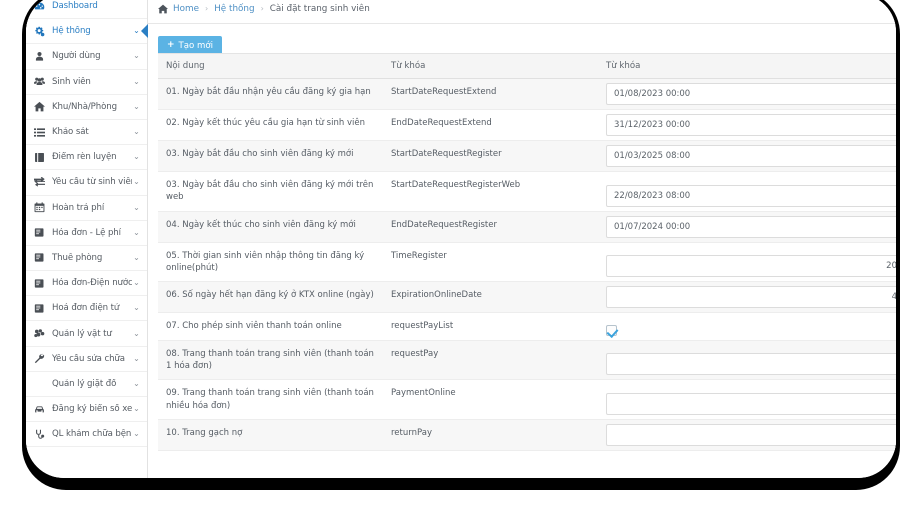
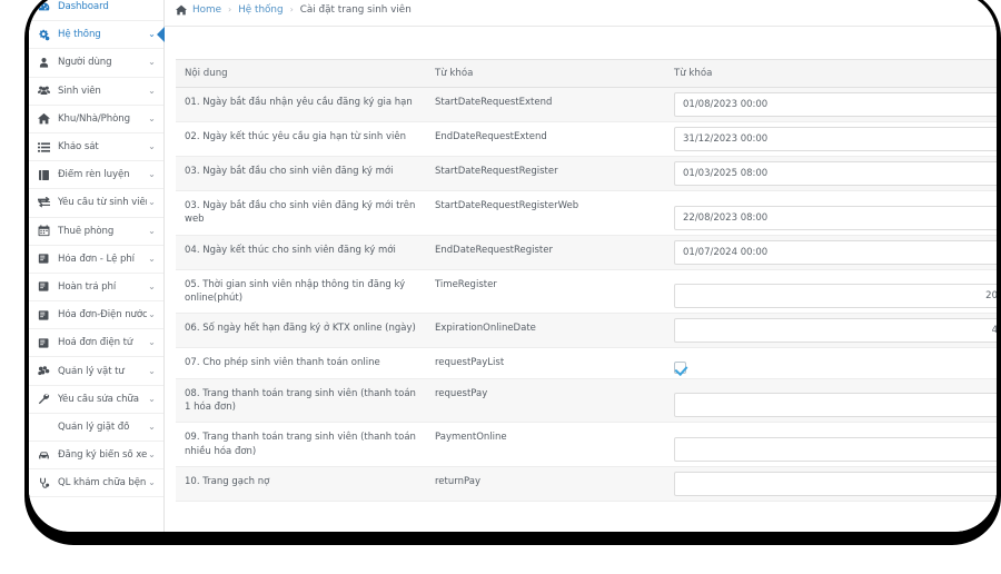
  Dashboard
  Hệ thống
  ⌄
  Người dùng
  ⌄
  Sinh viên
  ⌄
  Khu/Nhà/Phòng
  ⌄
  Khảo sát
  ⌄
  Điểm rèn luyện
  ⌄
  Yêu cầu từ sinh viê
  ⌄
- Hoàn trả phí
+ Thuê phòng
  ⌄
  Hóa đơn - Lệ phí
  ⌄
- Thuê phòng
+ Hoàn trả phí
  ⌄
  Hóa đơn-Điện nước
  ⌄
  Hoá đơn điện tử
  ⌄
  Quản lý vật tư
  ⌄
  Yêu cầu sửa chữa
  ⌄
  Quản lý giặt đồ
  ⌄
  Đăng ký biển số xe
  ⌄
  QL khám chữa bện
  ⌄
  Home
  ›
  Hệ thống
  ›
  Cài đặt trang sinh viên
- +
- Tạo mới
  Nội dung	Từ khóa	Từ khóa
  01. Ngày bắt đầu nhận yêu cầu đăng ký gia hạn	StartDateRequestExtend	01/08/2023 00:00
  02. Ngày kết thúc yêu cầu gia hạn từ sinh viên	EndDateRequestExtend	31/12/2023 00:00
  03. Ngày bắt đầu cho sinh viên đăng ký mới	StartDateRequestRegister	01/03/2025 08:00
  03. Ngày bắt đầu cho sinh viên đăng ký mới trên web	StartDateRequestRegisterWeb	22/08/2023 08:00
  04. Ngày kết thúc cho sinh viên đăng ký mới	EndDateRequestRegister	01/07/2024 00:00
  05. Thời gian sinh viên nhập thông tin đăng ký online(phút)	TimeRegister	20
  06. Số ngày hết hạn đăng ký ở KTX online (ngày)	ExpirationOnlineDate	4
  07. Cho phép sinh viên thanh toán online	requestPayList
  08. Trang thanh toán trang sinh viên (thanh toán 1 hóa đơn)	requestPay
  09. Trang thanh toán trang sinh viên (thanh toán nhiều hóa đơn)	PaymentOnline
  10. Trang gạch nợ	returnPay
